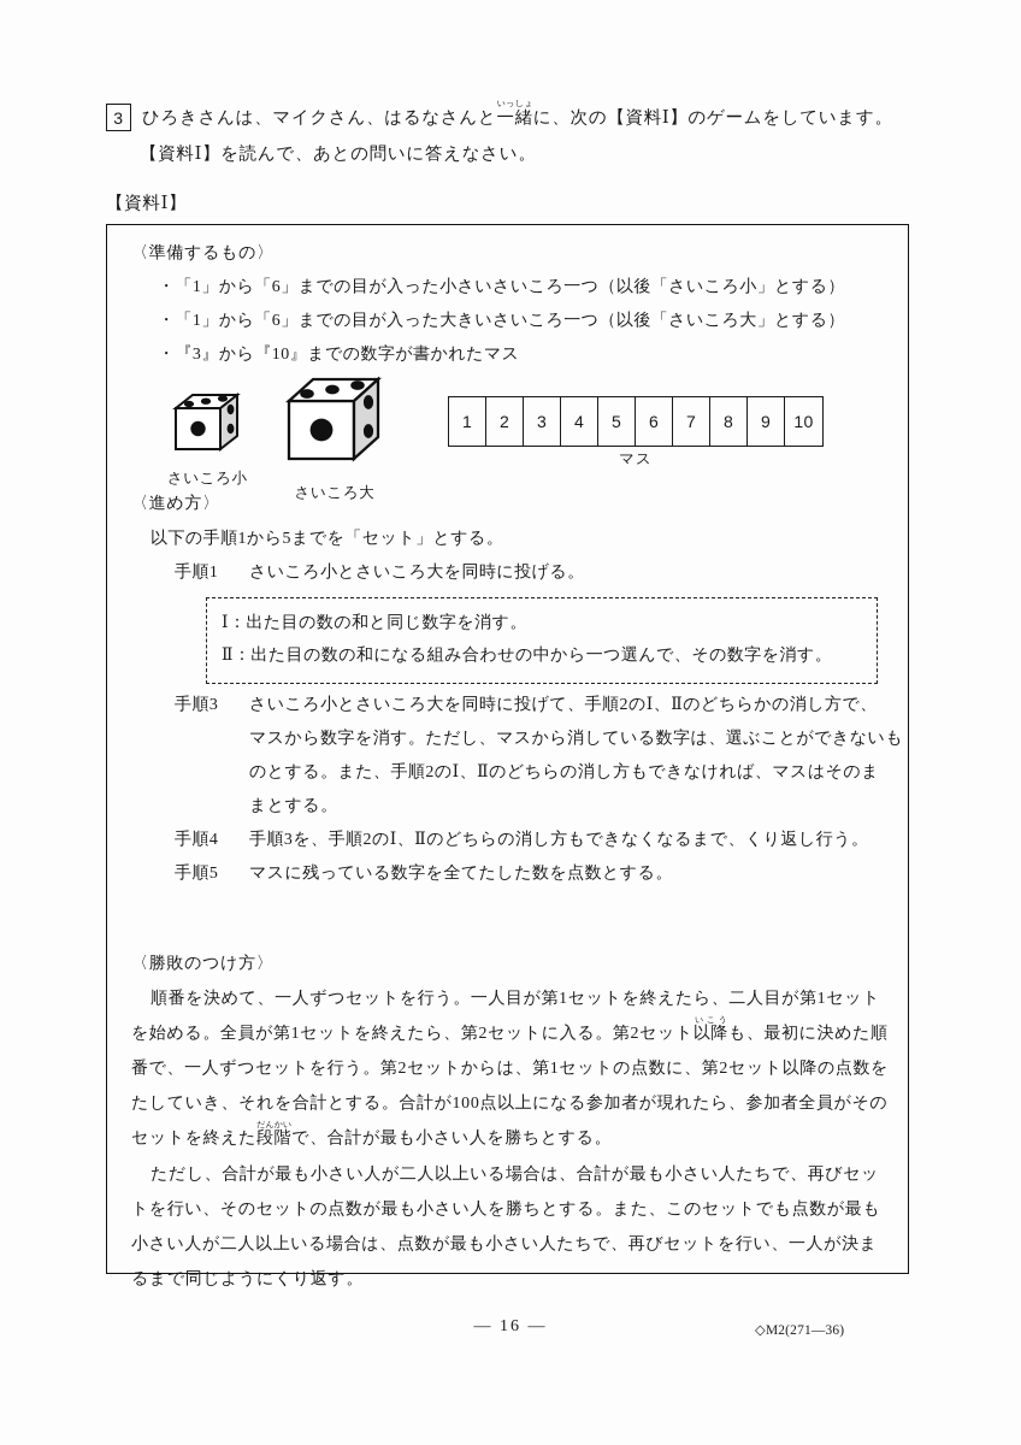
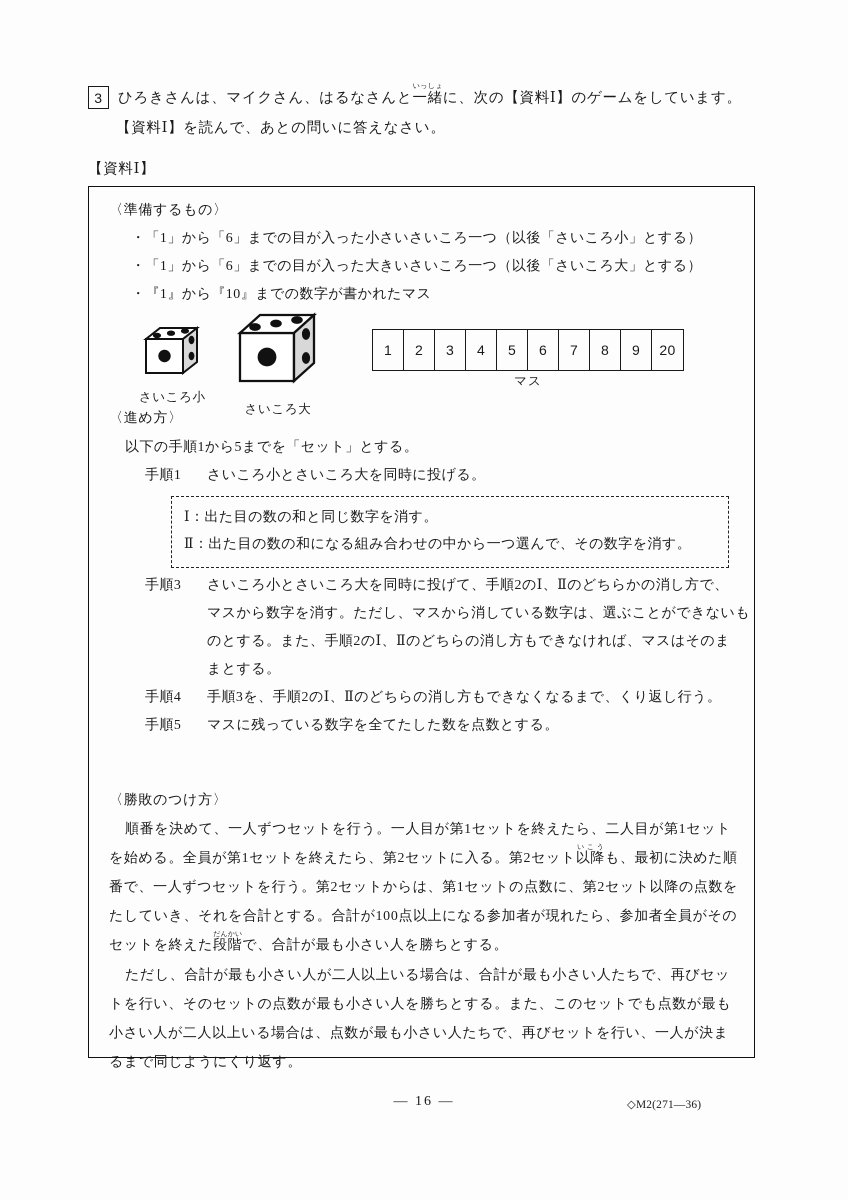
  3
  ひろきさんは、マイクさん、はるなさんと一緒いっしょに、次の【資料Ⅰ】のゲームをしています。
  【資料Ⅰ】を読んで、あとの問いに答えなさい。
  【資料Ⅰ】
  〈準備するもの〉
  ・「1」から「6」までの目が入った小さいさいころ一つ（以後「さいころ小」とする）
  ・「1」から「6」までの目が入った大きいさいころ一つ（以後「さいころ大」とする）
- ・『3』から『10』までの数字が書かれたマス
+ ・『1』から『10』までの数字が書かれたマス
  さいころ小
  さいころ大
  1
  2
  3
  4
  5
  6
  7
  8
  9
- 10
+ 20
  マス
  〈進め方〉
  以下の手順1から5までを「セット」とする。
  手順1
  さいころ小とさいころ大を同時に投げる。
  Ⅰ：出た目の数の和と同じ数字を消す。
  Ⅱ：出た目の数の和になる組み合わせの中から一つ選んで、その数字を消す。
  手順3
  さいころ小とさいころ大を同時に投げて、手順2のⅠ、Ⅱのどちらかの消し方で、
  マスから数字を消す。ただし、マスから消している数字は、選ぶことができないも
  のとする。また、手順2のⅠ、Ⅱのどちらの消し方もできなければ、マスはそのま
  まとする。
  手順4
  手順3を、手順2のⅠ、Ⅱのどちらの消し方もできなくなるまで、くり返し行う。
  手順5
  マスに残っている数字を全てたした数を点数とする。
  〈勝敗のつけ方〉
  順番を決めて、一人ずつセットを行う。一人目が第1セットを終えたら、二人目が第1セットを始める。全員が第1セットを終えたら、第2セットに入る。第2セット以降いこうも、最初に決めた順番で、一人ずつセットを行う。第2セットからは、第1セットの点数に、第2セット以降の点数をたしていき、それを合計とする。合計が100点以上になる参加者が現れたら、参加者全員がそのセットを終えた段階だんかいで、合計が最も小さい人を勝ちとする。
  ただし、合計が最も小さい人が二人以上いる場合は、合計が最も小さい人たちで、再びセットを行い、そのセットの点数が最も小さい人を勝ちとする。また、このセットでも点数が最も小さい人が二人以上いる場合は、点数が最も小さい人たちで、再びセットを行い、一人が決まるまで同じようにくり返す。
  — 16 —
  ◇M2(271—36)
